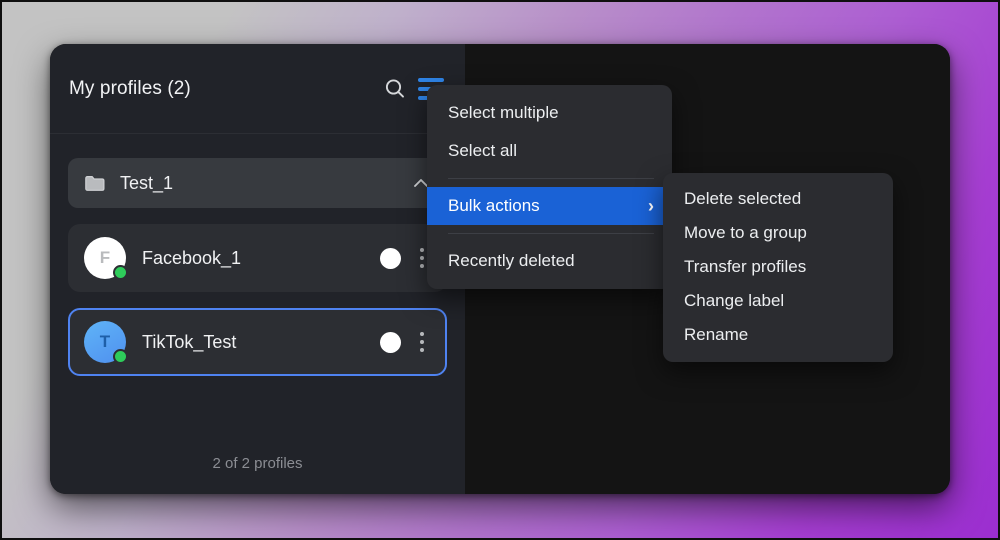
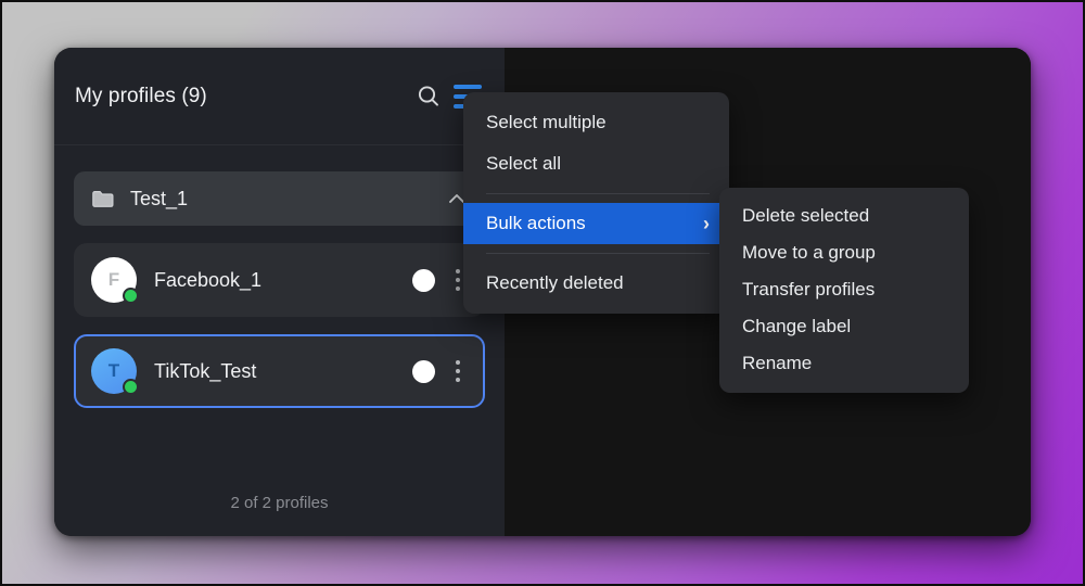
- My profiles (2)
+ My profiles (9)
  Test_1
  F
  Facebook_1
  T
  TikTok_Test
  2 of 2 profiles
  Select multiple
  Select all
  Bulk actions
  ›
  Recently deleted
  Delete selected
  Move to a group
  Transfer profiles
  Change label
  Rename
